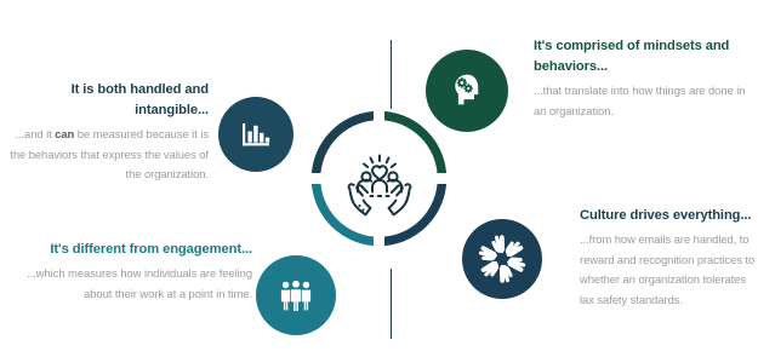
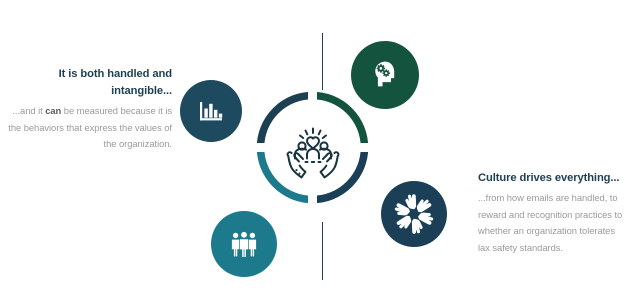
  It is both handled and intangible...
  ...and it can be measured because it is the behaviors that express the values of the organization.
- It's comprised of mindsets and behaviors...
- ...that translate into how things are done in an organization.
- It's different from engagement...
- ...which measures how individuals are feeling about their work at a point in time.
  Culture drives everything...
  ...from how emails are handled, to reward and recognition practices to whether an organization tolerates lax safety standards.
